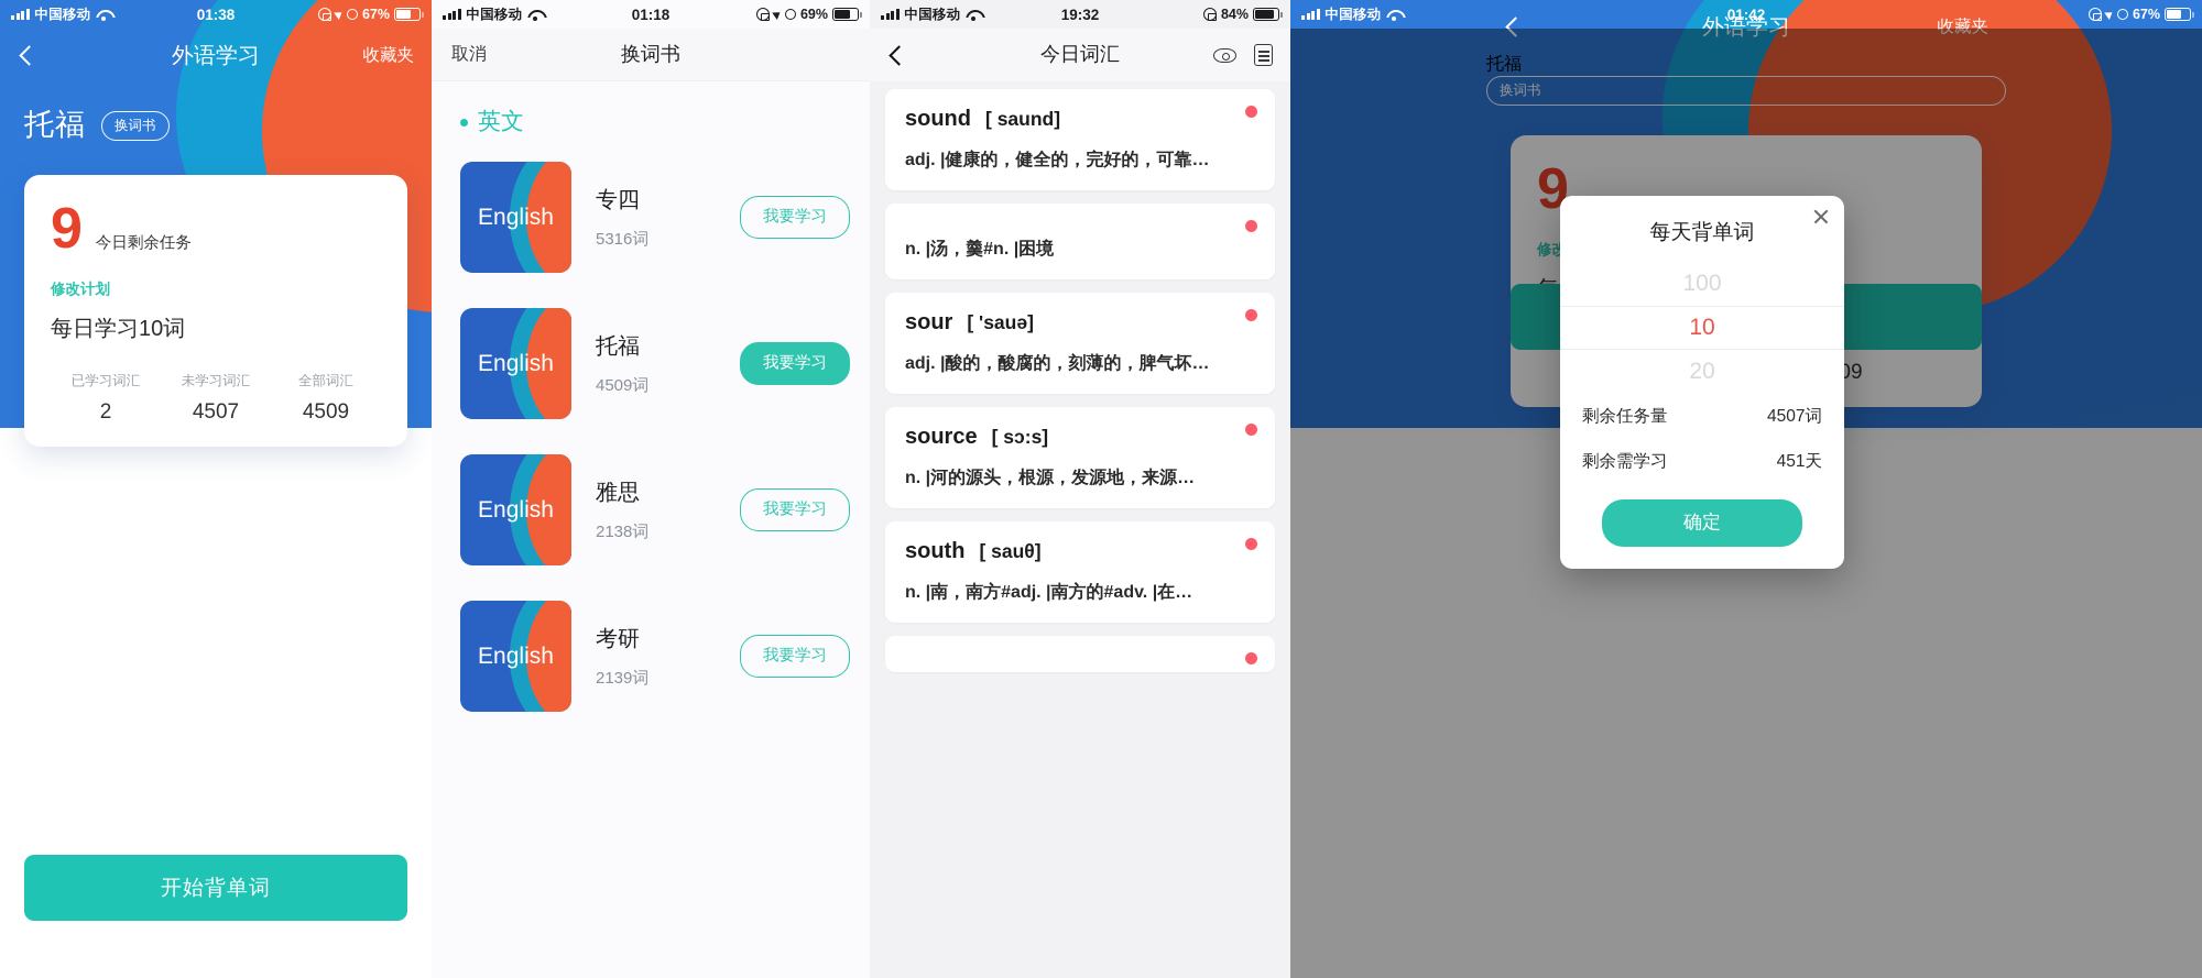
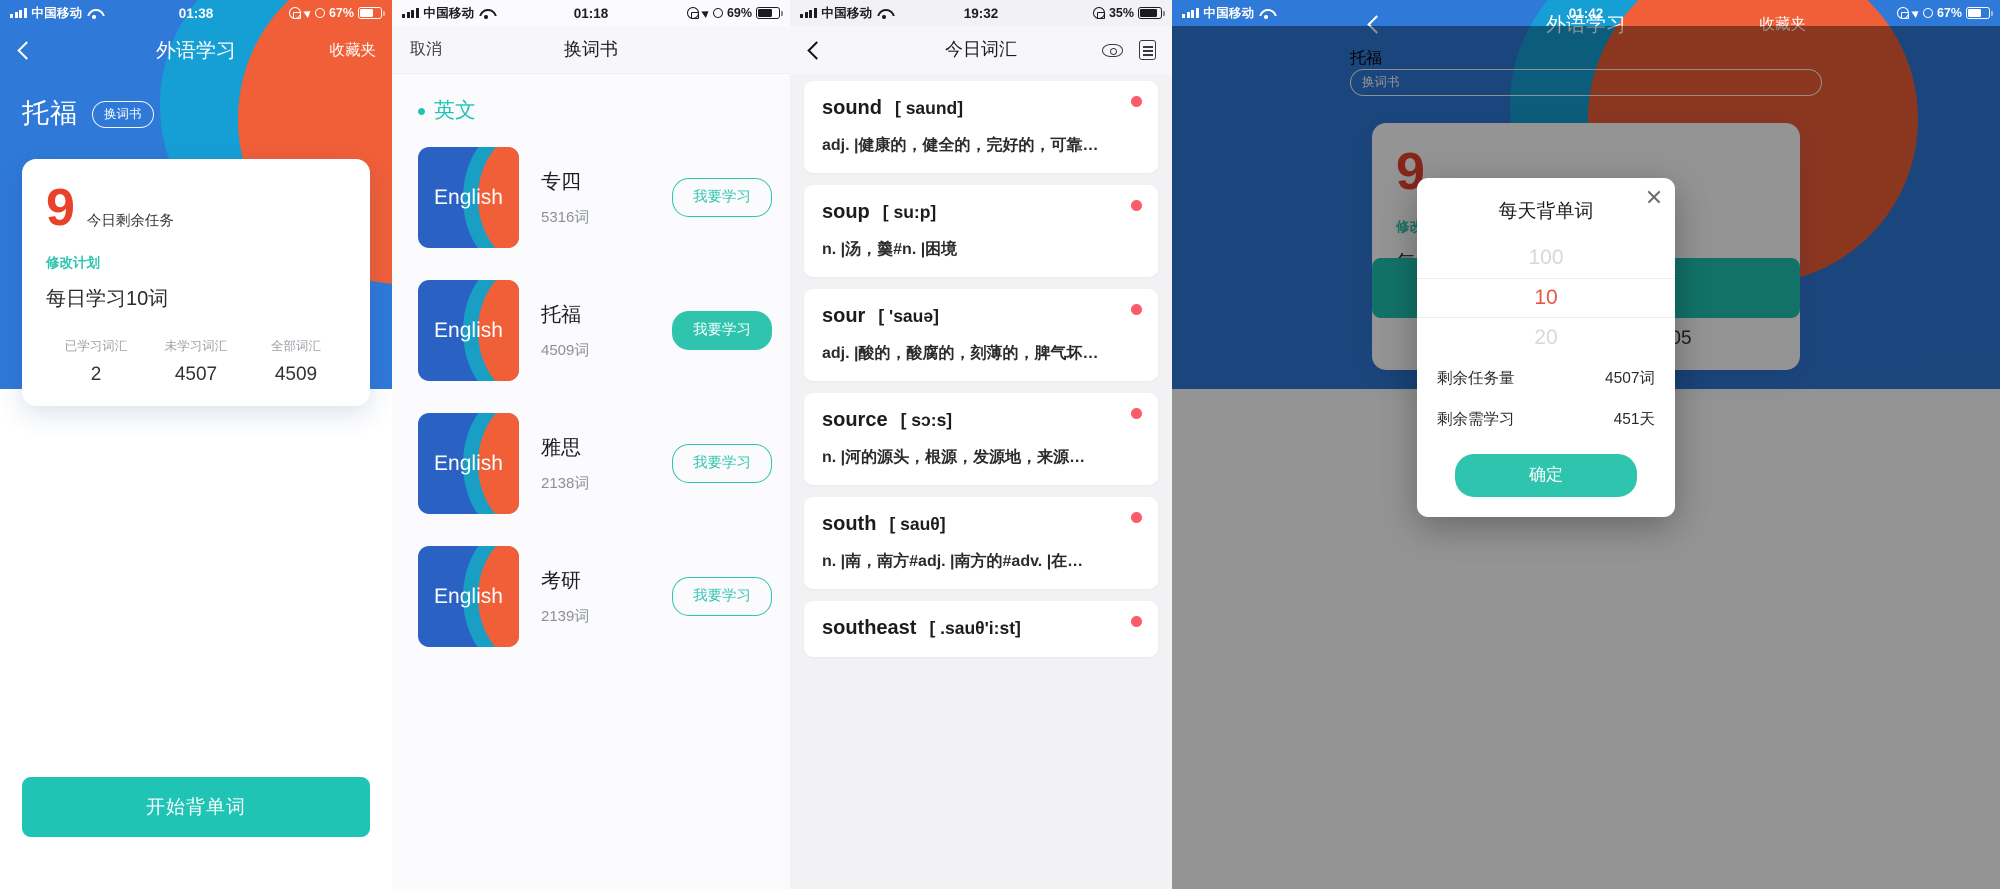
  中国移动
  01:38
  67%
  外语学习
  收藏夹
  托福
  换词书
  9
  今日剩余任务
  修改计划
  每日学习10词
  已学习词汇
  2
  未学习词汇
  4507
  全部词汇
  4509
  开始背单词
  中国移动
  01:18
  69%
  取消
  换词书
  英文
  English
  专四
  5316词
  我要学习
  English
  托福
  4509词
  我要学习
  English
  雅思
  2138词
  我要学习
  English
  考研
  2139词
  我要学习
  中国移动
  19:32
- 84%
+ 35%
  今日词汇
  sound
  [ saund]
  adj. |健康的，健全的，完好的，可靠…
+ soup
+ [ su:p]
  n. |汤，羹#n. |困境
  sour
  [ 'sauə]
  adj. |酸的，酸腐的，刻薄的，脾气坏…
  source
  [ sɔ:s]
  n. |河的源头，根源，发源地，来源…
  south
  [ sauθ]
  n. |南，南方#adj. |南方的#adv. |在…
+ southeast
+ [ .sauθ'i:st]
  中国移动
  01:42
  67%
  外语学习
  收藏夹
  托福
  换词书
  9
- 09
+ 05
  每天背单词
  100
  10
  20
  剩余任务量
  4507词
  剩余需学习
  451天
  确定
